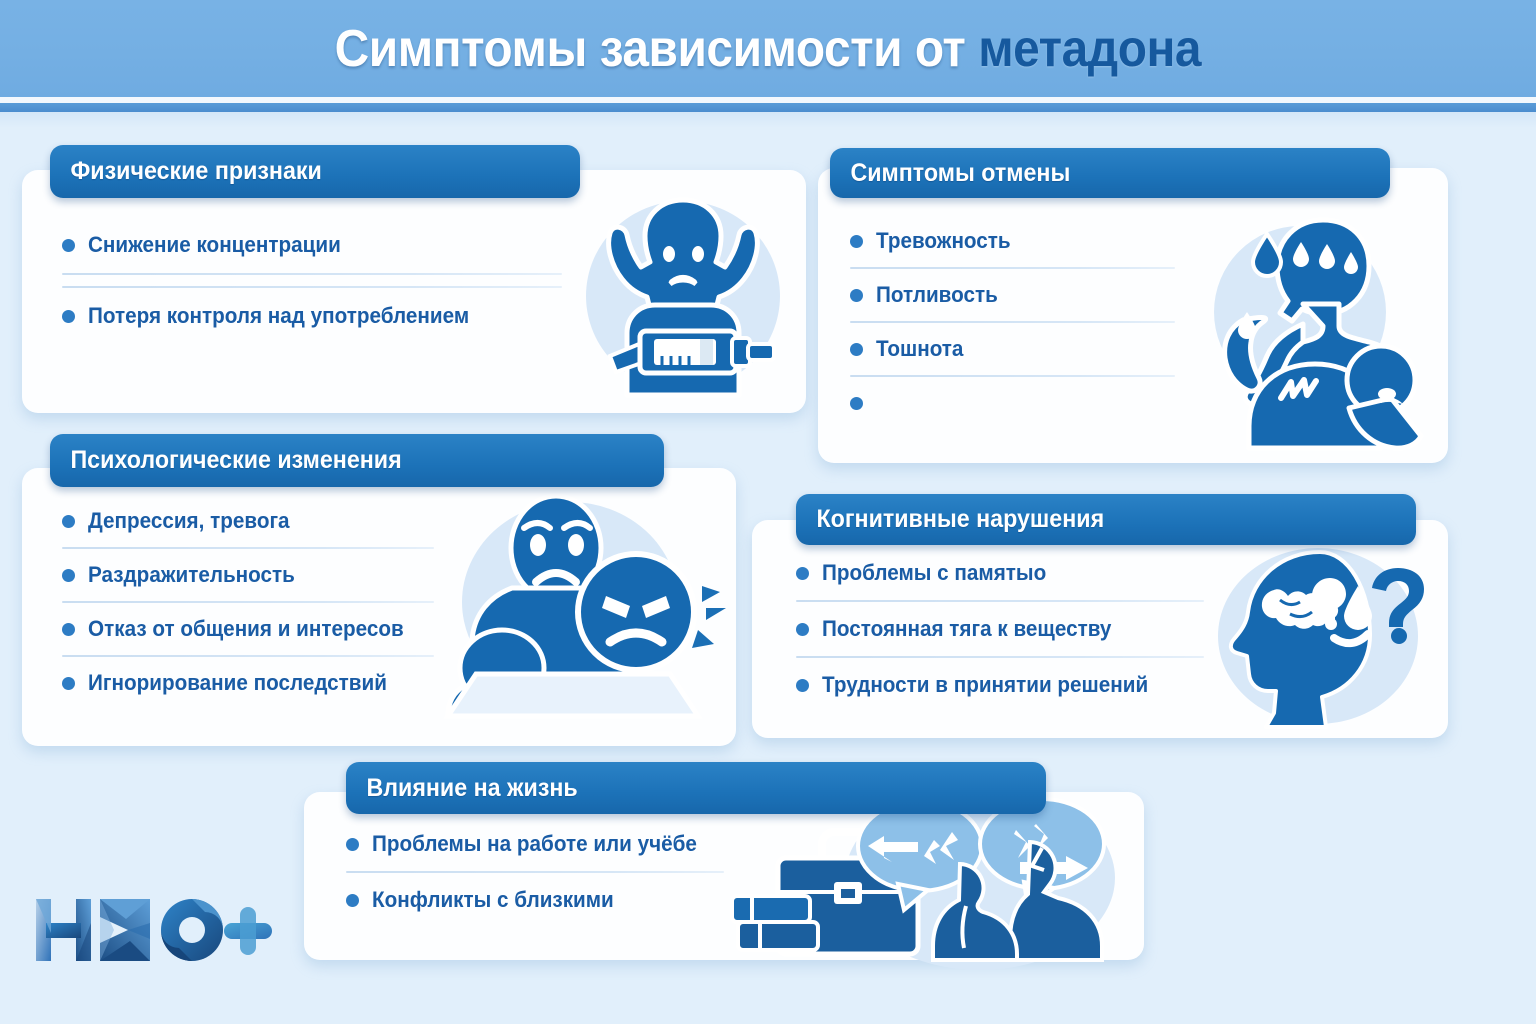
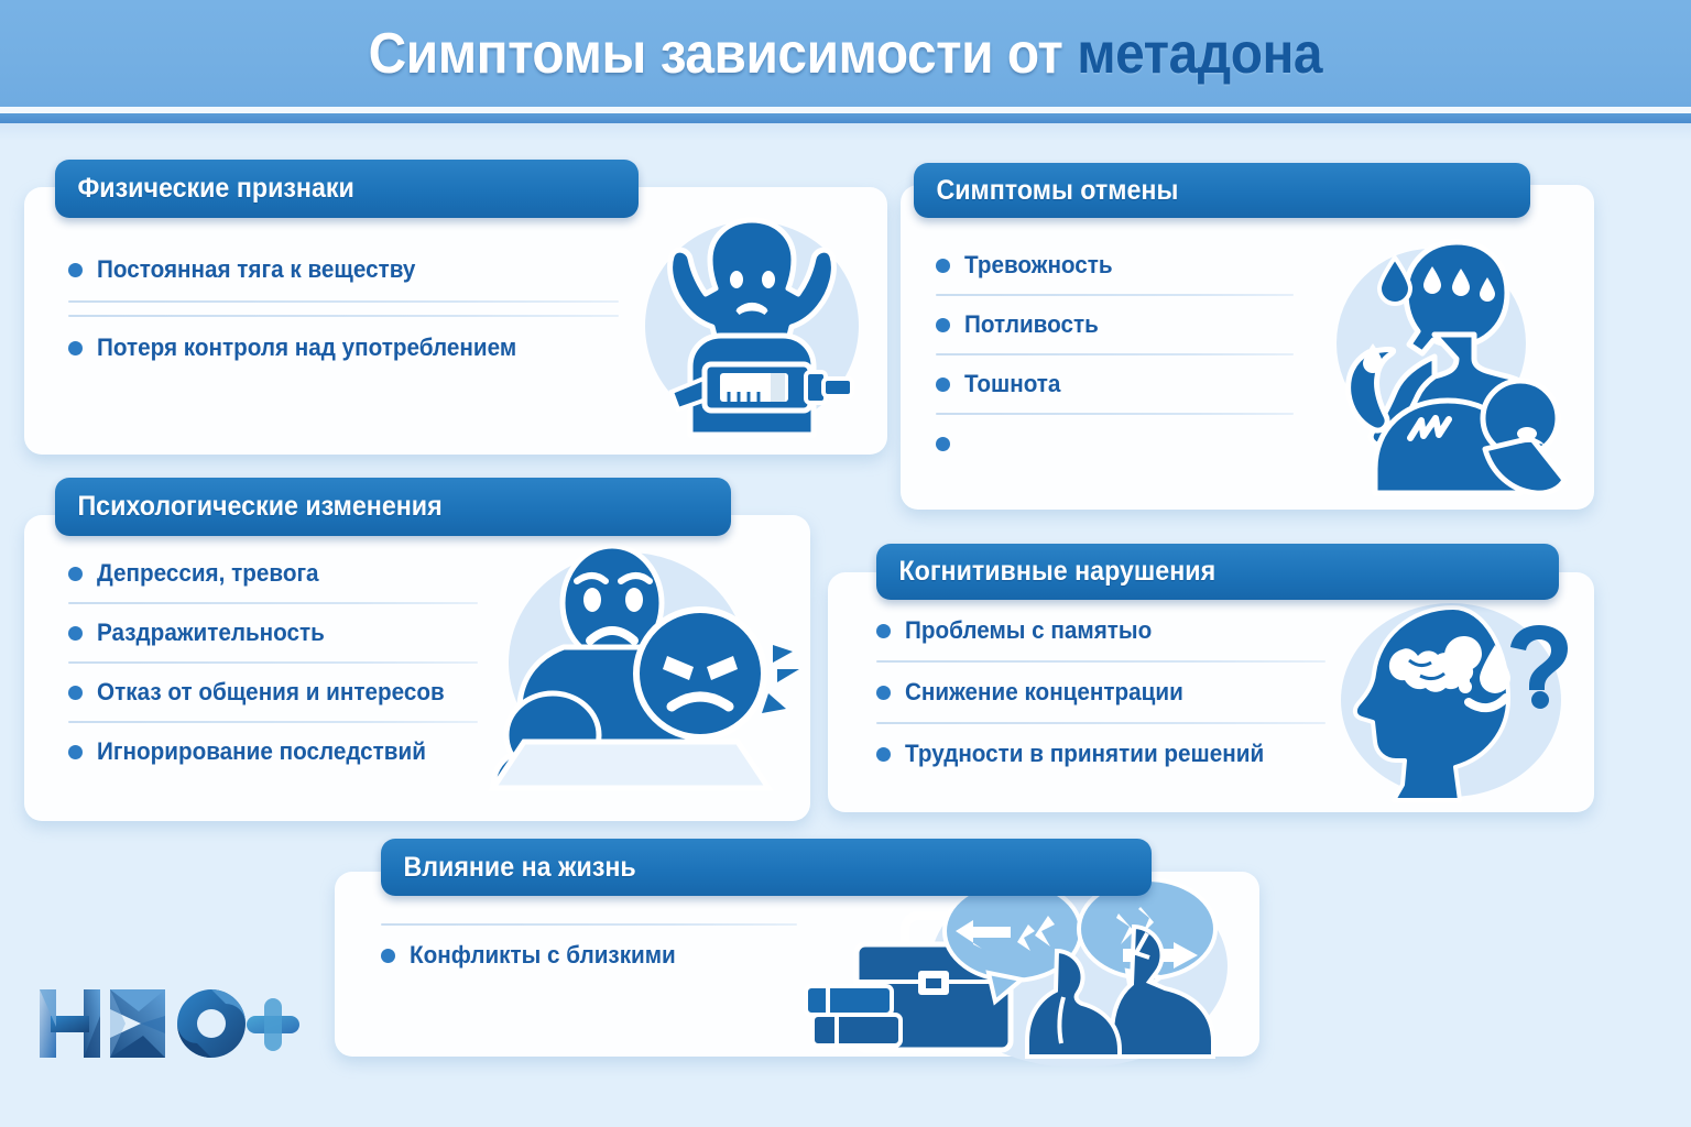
  Симптомы зависимости от метадона
  Физические признаки
- Снижение концентрации
+ Постоянная тяга к веществу
  Потеря контроля над употреблением
  Симптомы отмены
  Тревожность
  Потливость
  Тошнота
  Психологические изменения
  Депрессия, тревога
  Раздражительность
  Отказ от общения и интересов
  Игнорирование последствий
  Когнитивные нарушения
  Проблемы с памятыо
- Постоянная тяга к веществу
+ Снижение концентрации
  Трудности в принятии решений
  Влияние на жизнь
- Проблемы на работе или учёбе
  Конфликты с близкими
